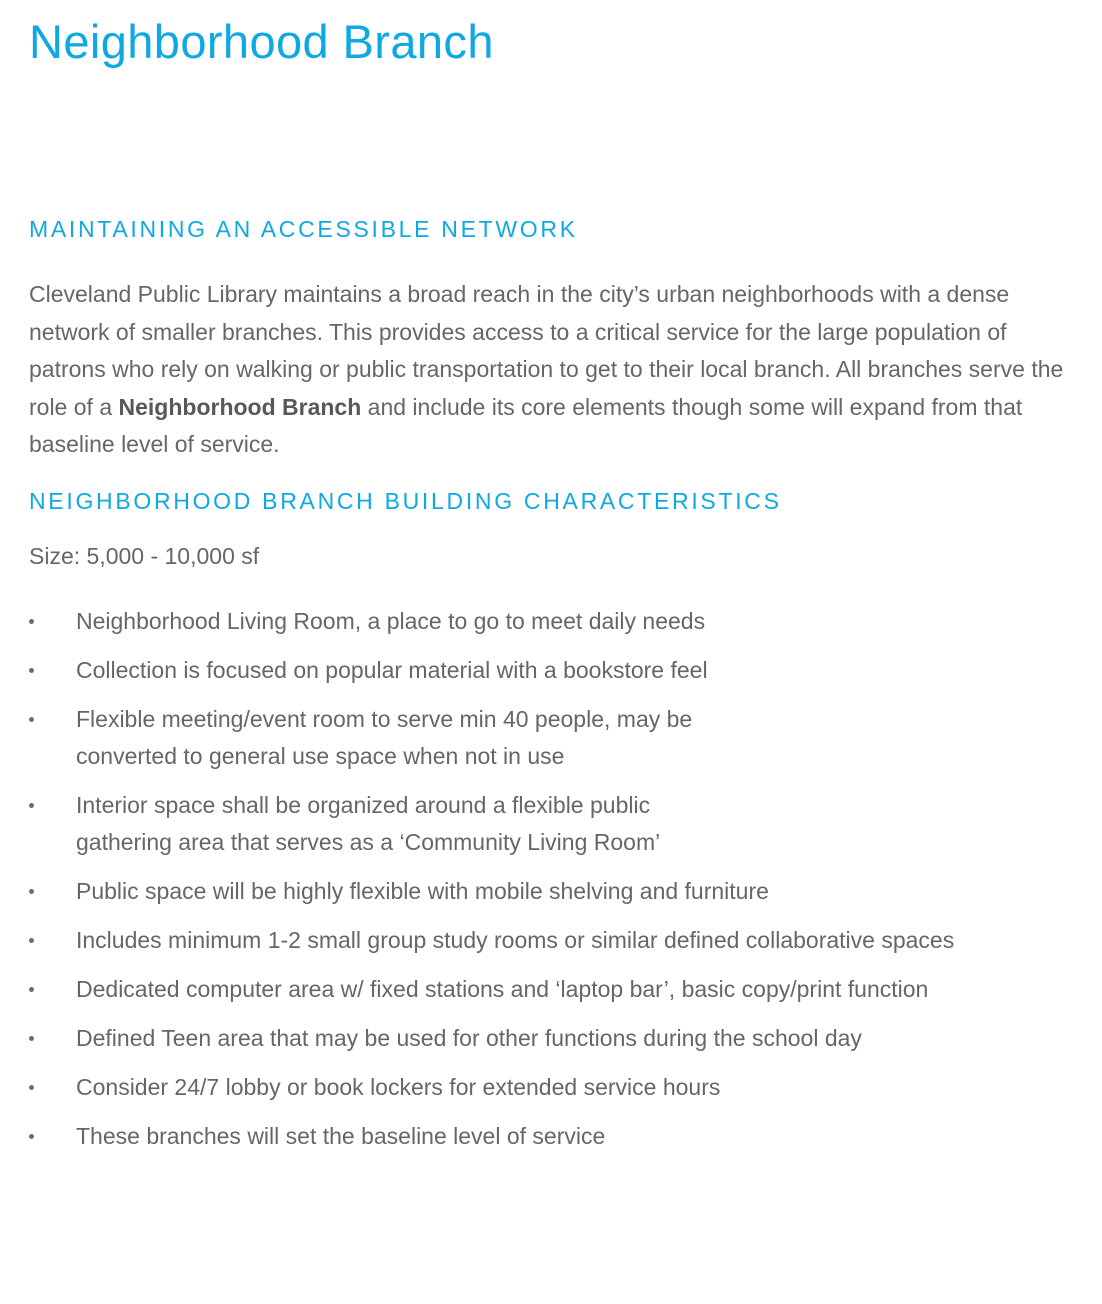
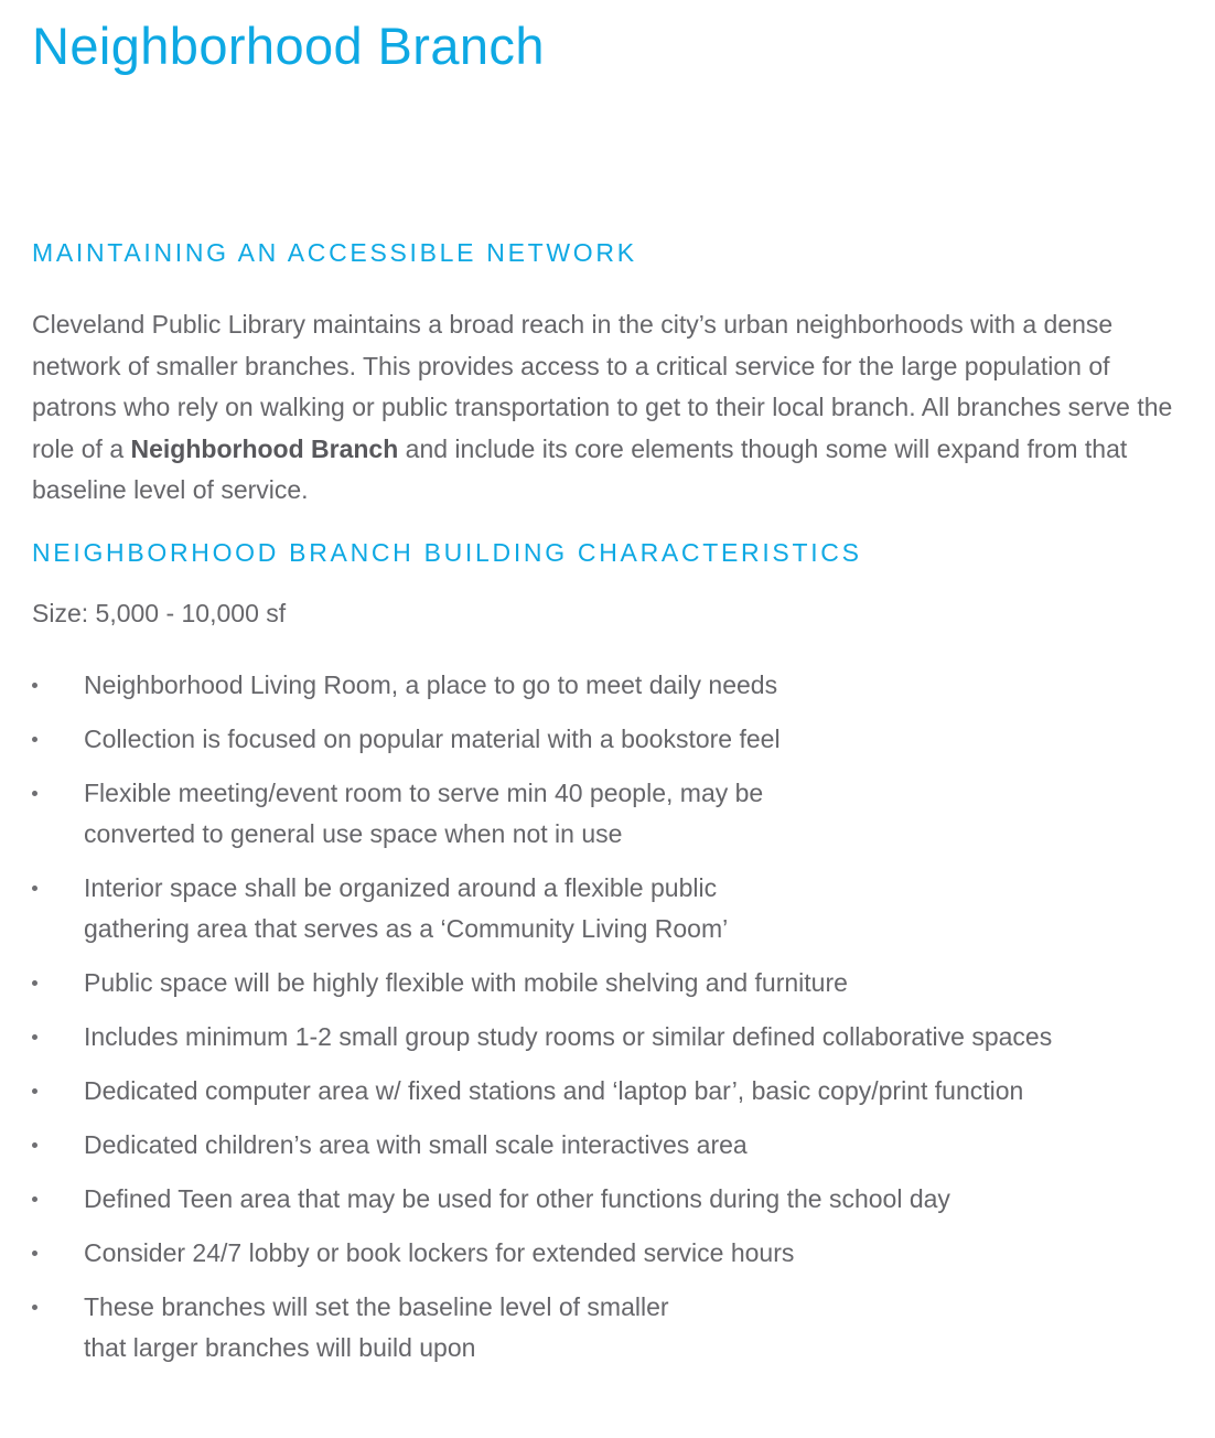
  Neighborhood Branch
  MAINTAINING AN ACCESSIBLE NETWORK
  Cleveland Public Library maintains a broad reach in the city’s urban neighborhoods with a dense network of smaller branches. This provides access to a critical service for the large population of patrons who rely on walking or public transportation to get to their local branch. All branches serve the role of a Neighborhood Branch and include its core elements though some will expand from that baseline level of service.
  NEIGHBORHOOD BRANCH BUILDING CHARACTERISTICS
  Size: 5,000 - 10,000 sf
  Neighborhood Living Room, a place to go to meet daily needs
  Collection is focused on popular material with a bookstore feel
  Flexible meeting/event room to serve min 40 people, may be
  converted to general use space when not in use
  Interior space shall be organized around a flexible public
  gathering area that serves as a ‘Community Living Room’
  Public space will be highly flexible with mobile shelving and furniture
  Includes minimum 1-2 small group study rooms or similar defined collaborative spaces
  Dedicated computer area w/ fixed stations and ‘laptop bar’, basic copy/print function
+ Dedicated children’s area with small scale interactives area
  Defined Teen area that may be used for other functions during the school day
  Consider 24/7 lobby or book lockers for extended service hours
- These branches will set the baseline level of service
+ These branches will set the baseline level of smaller
+ that larger branches will build upon
